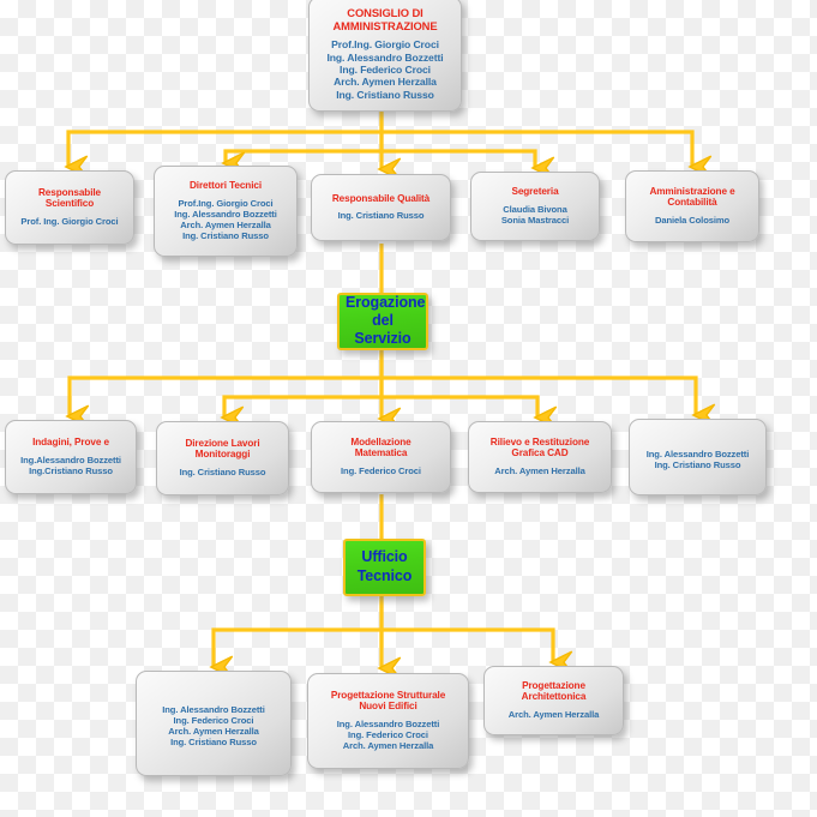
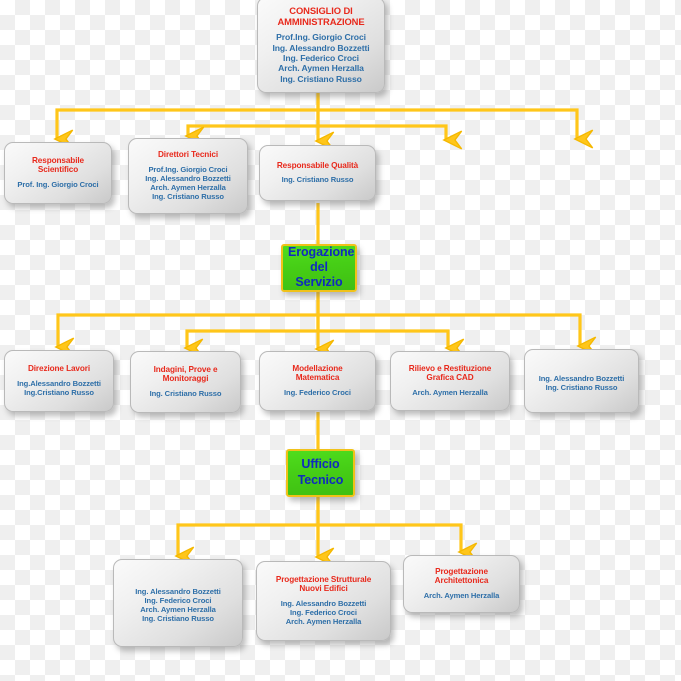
  CONSIGLIO DI
  AMMINISTRAZIONE
  Prof.Ing. Giorgio Croci
  Ing. Alessandro Bozzetti
  Ing. Federico Croci
  Arch. Aymen Herzalla
  Ing. Cristiano Russo
  Responsabile
  Scientifico
  Prof. Ing. Giorgio Croci
  Direttori Tecnici
  Prof.Ing. Giorgio Croci
  Ing. Alessandro Bozzetti
  Arch. Aymen Herzalla
  Ing. Cristiano Russo
  Responsabile Qualità
  Ing. Cristiano Russo
- Segreteria
- Claudia Bivona
- Sonia Mastracci
- Amministrazione e
- Contabilità
- Daniela Colosimo
  Erogazione
  del Servizio
- Indagini, Prove e
+ Direzione Lavori
  Ing.Alessandro Bozzetti
  Ing.Cristiano Russo
- Direzione Lavori
+ Indagini, Prove e
  Monitoraggi
  Ing. Cristiano Russo
  Modellazione
  Matematica
  Ing. Federico Croci
  Rilievo e Restituzione
  Grafica CAD
  Arch. Aymen Herzalla
  Ing. Alessandro Bozzetti
  Ing. Cristiano Russo
  Ufficio
  Tecnico
  Ing. Alessandro Bozzetti
  Ing. Federico Croci
  Arch. Aymen Herzalla
  Ing. Cristiano Russo
  Progettazione Strutturale
  Nuovi Edifici
  Ing. Alessandro Bozzetti
  Ing. Federico Croci
  Arch. Aymen Herzalla
  Progettazione
  Architettonica
  Arch. Aymen Herzalla
